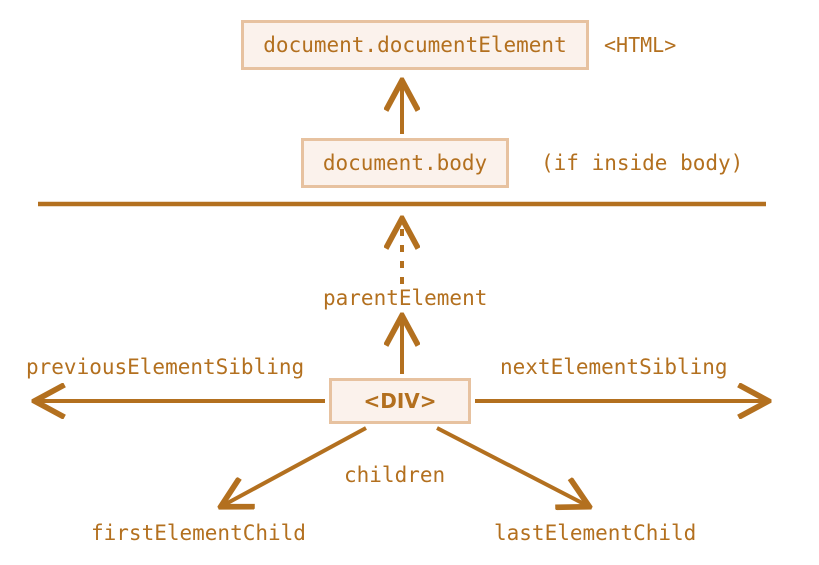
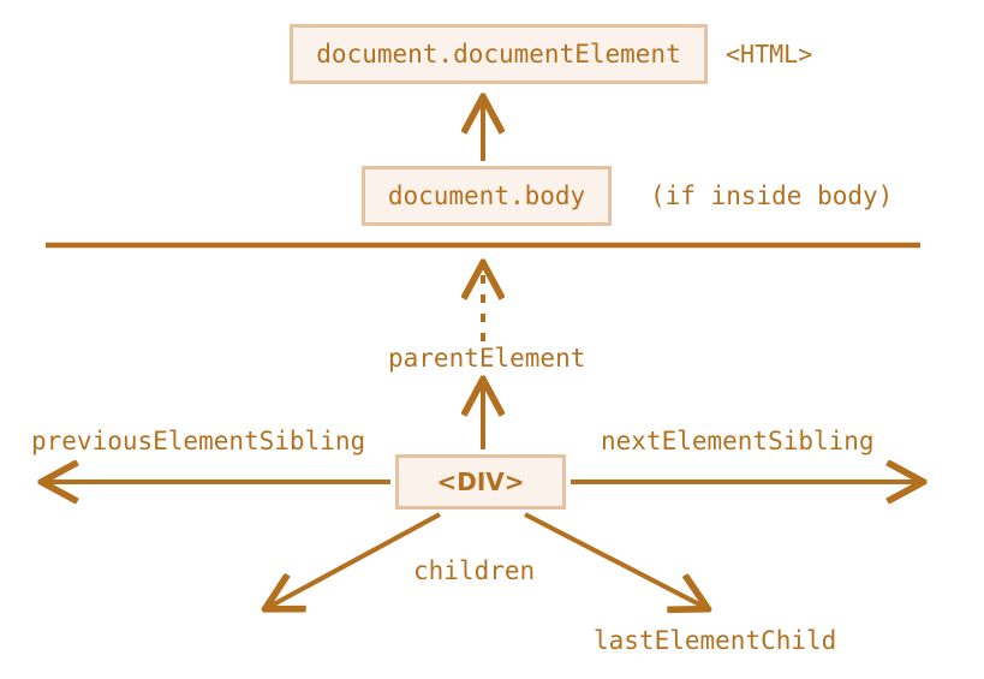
  document.documentElement
  document.body
  <DIV>
  <HTML>
  (if inside body)
  parentElement
  previousElementSibling
  nextElementSibling
  children
- firstElementChild
  lastElementChild
